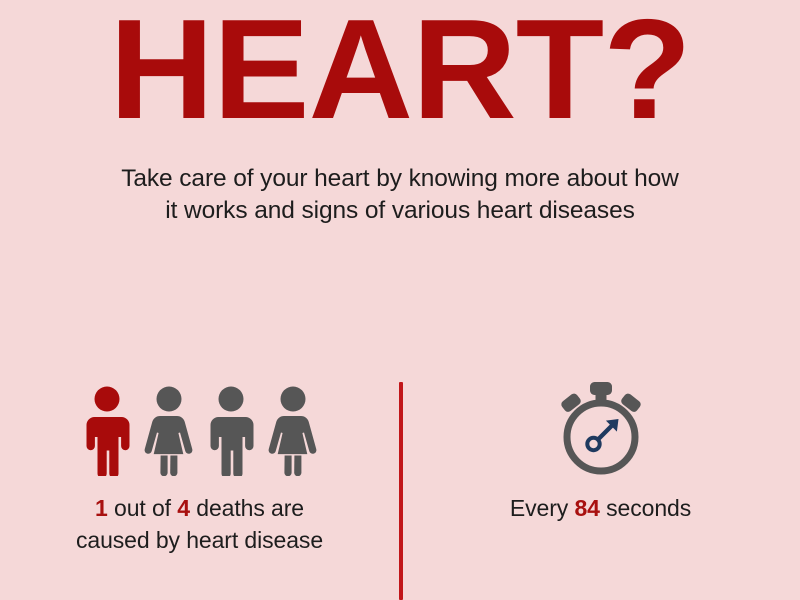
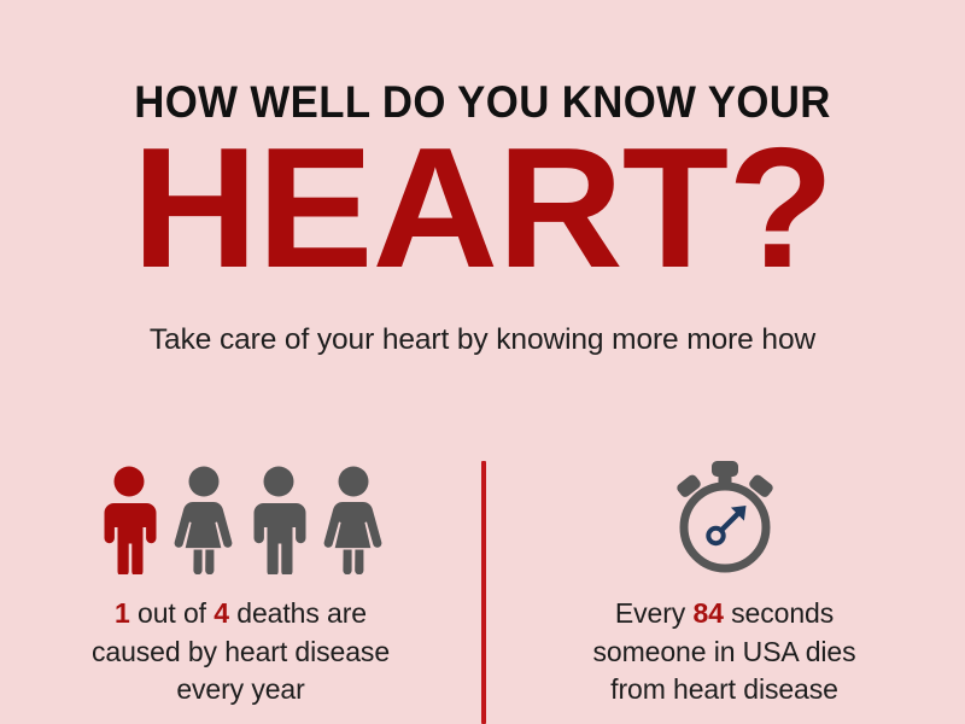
+ HOW WELL DO YOU KNOW YOUR
  HEART?
- Take care of your heart by knowing more about how
+ Take care of your heart by knowing more more how
- it works and signs of various heart diseases
  1 out of 4 deaths are
  caused by heart disease
+ every year
  Every 84 seconds
+ someone in USA dies
+ from heart disease
